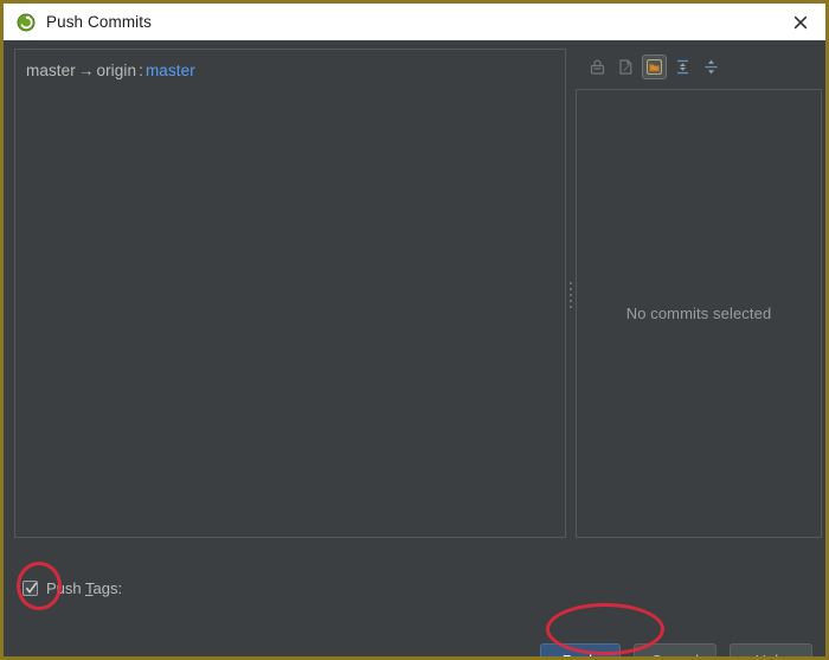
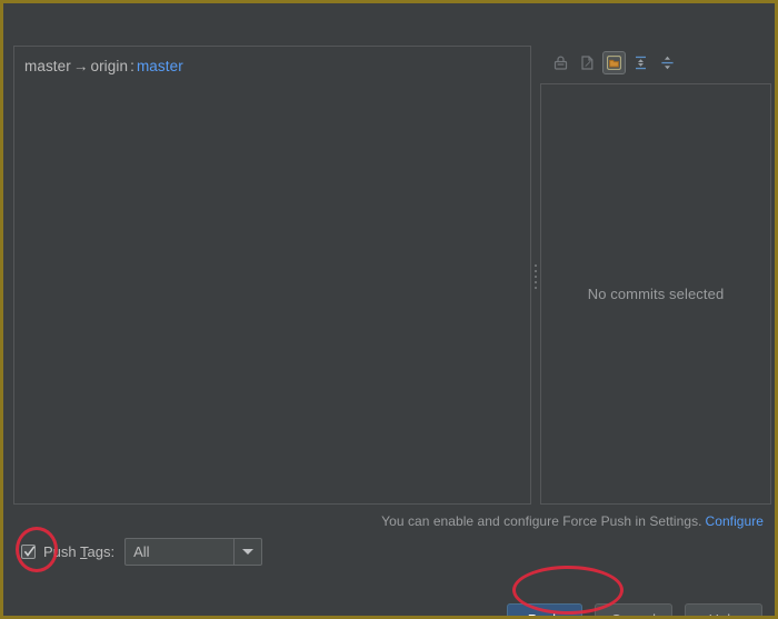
- Push Commits
  master → origin : master
  No commits selected
+ You can enable and configure Force Push in Settings. Configure
  Push Tags:
+ All
